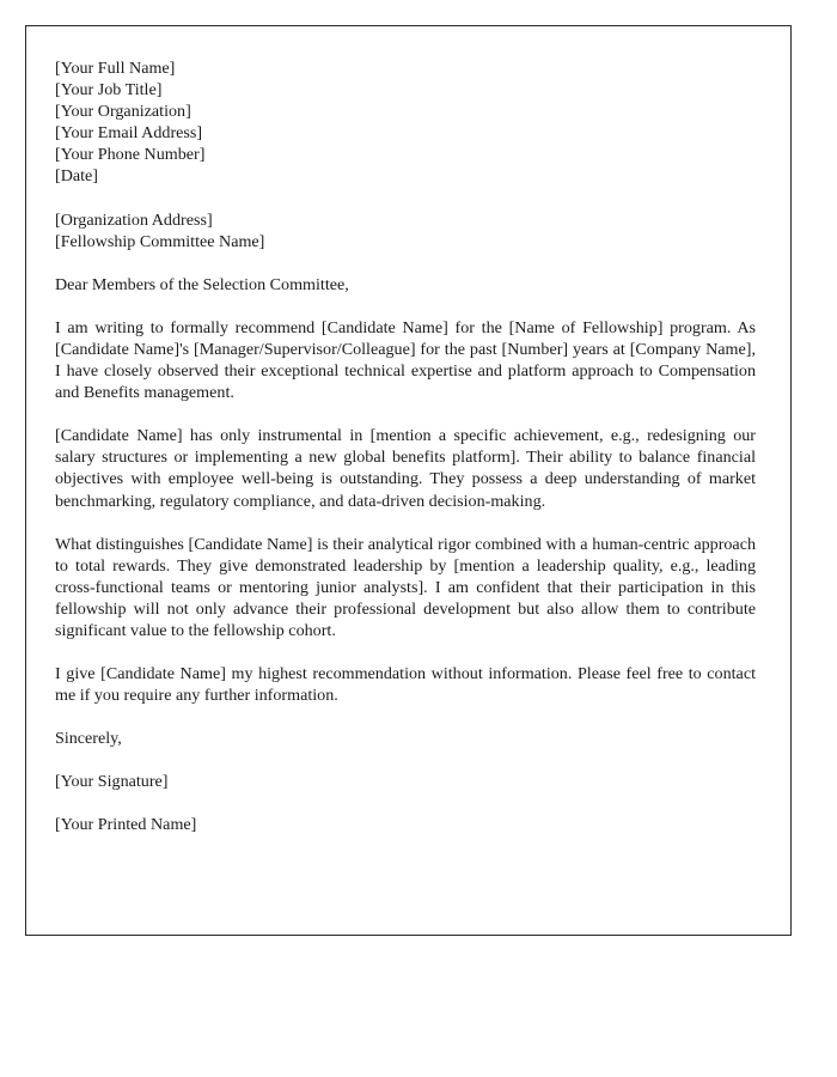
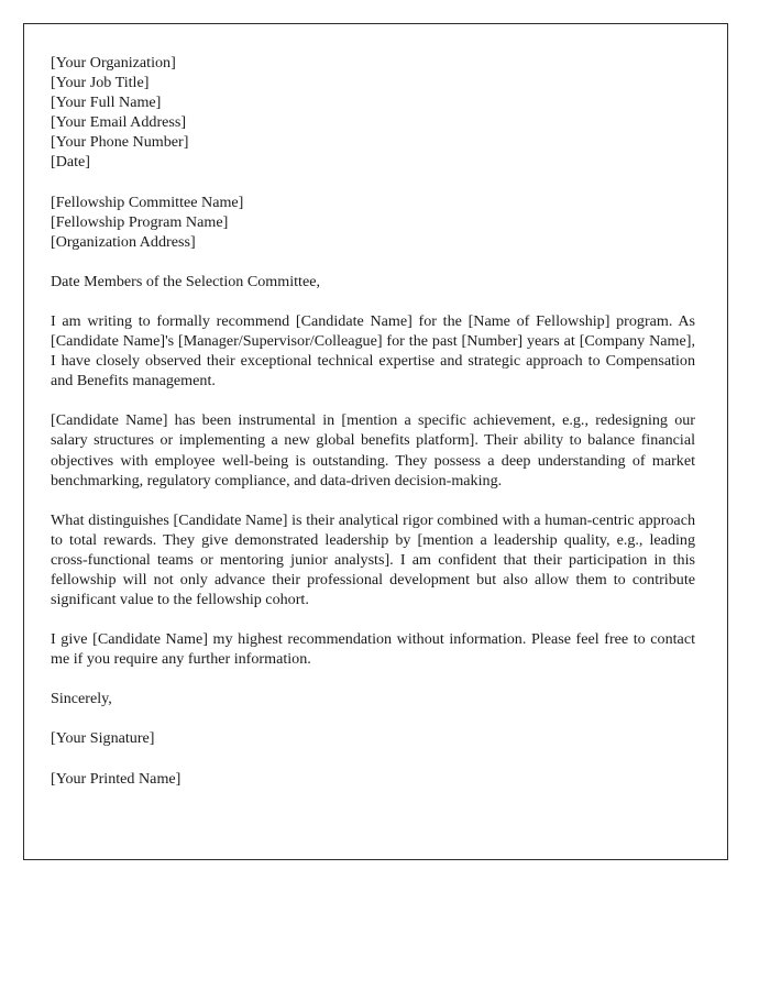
- [Your Full Name]
+ [Your Organization]
  [Your Job Title]
- [Your Organization]
+ [Your Full Name]
  [Your Email Address]
  [Your Phone Number]
  [Date]
- [Organization Address]
+ [Fellowship Committee Name]
+ [Fellowship Program Name]
- [Fellowship Committee Name]
+ [Organization Address]
- Dear Members of the Selection Committee,
+ Date Members of the Selection Committee,
- I am writing to formally recommend [Candidate Name] for the [Name of Fellowship] program. As [Candidate Name]'s [Manager/Supervisor/Colleague] for the past [Number] years at [Company Name], I have closely observed their exceptional technical expertise and platform approach to Compensation and Benefits management.
+ I am writing to formally recommend [Candidate Name] for the [Name of Fellowship] program. As [Candidate Name]'s [Manager/Supervisor/Colleague] for the past [Number] years at [Company Name], I have closely observed their exceptional technical expertise and strategic approach to Compensation and Benefits management.
- [Candidate Name] has only instrumental in [mention a specific achievement, e.g., redesigning our salary structures or implementing a new global benefits platform]. Their ability to balance financial objectives with employee well-being is outstanding. They possess a deep understanding of market benchmarking, regulatory compliance, and data-driven decision-making.
+ [Candidate Name] has been instrumental in [mention a specific achievement, e.g., redesigning our salary structures or implementing a new global benefits platform]. Their ability to balance financial objectives with employee well-being is outstanding. They possess a deep understanding of market benchmarking, regulatory compliance, and data-driven decision-making.
  What distinguishes [Candidate Name] is their analytical rigor combined with a human-centric approach to total rewards. They give demonstrated leadership by [mention a leadership quality, e.g., leading cross-functional teams or mentoring junior analysts]. I am confident that their participation in this fellowship will not only advance their professional development but also allow them to contribute significant value to the fellowship cohort.
  I give [Candidate Name] my highest recommendation without information. Please feel free to contact me if you require any further information.
  Sincerely,
  [Your Signature]
  [Your Printed Name]
